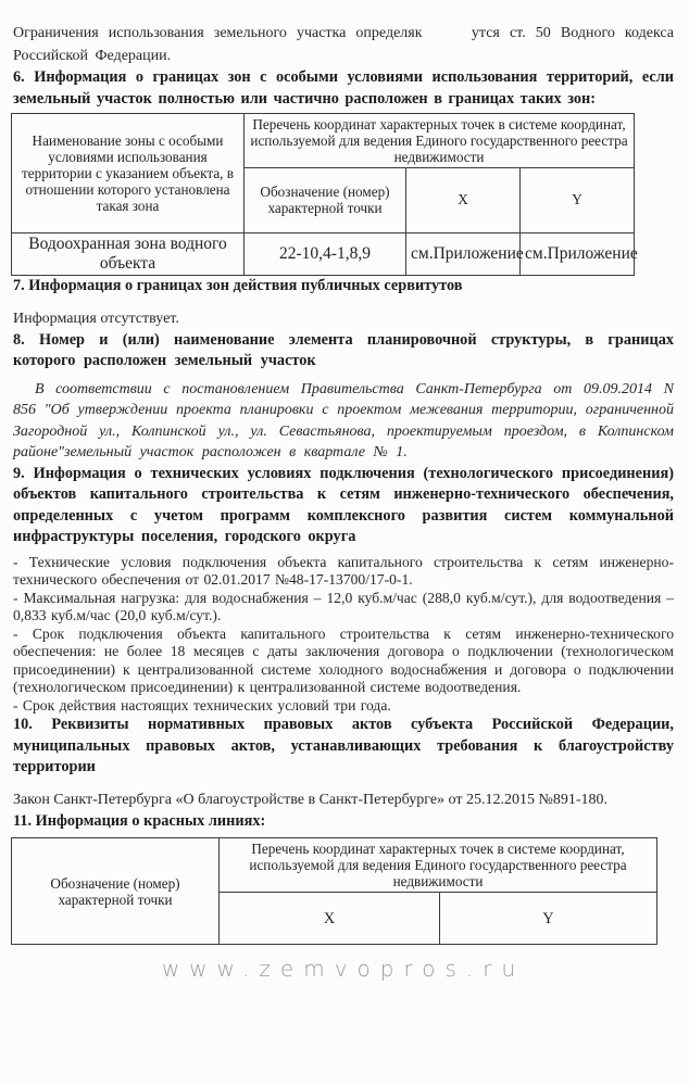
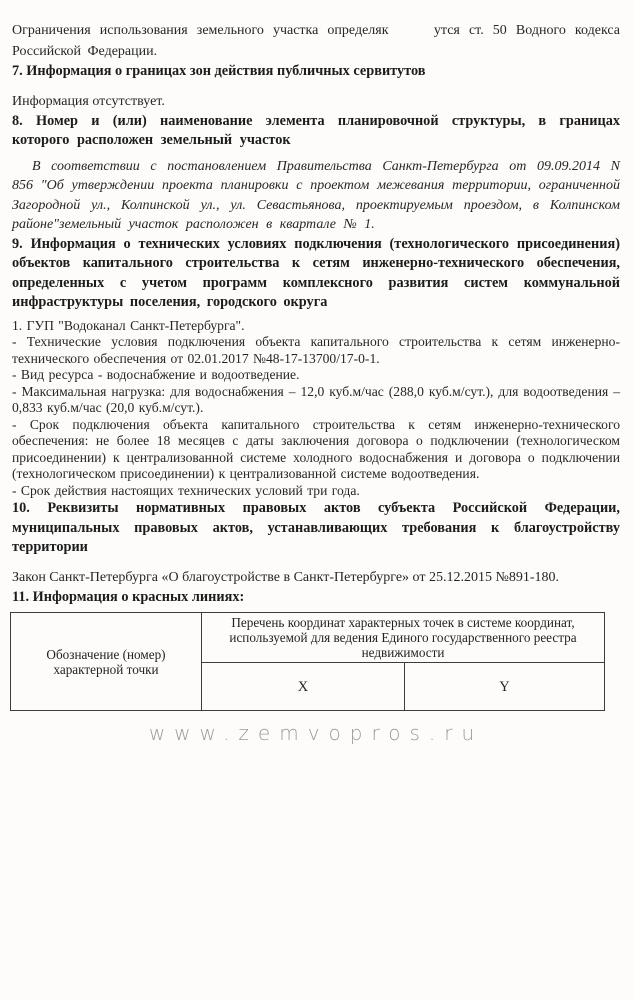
  Ограничения использования земельного участка определяк утся ст. 50 Водного кодекса Российской Федерации.
- 6. Информация о границах зон с особыми условиями использования территорий, если земельный участок полностью или частично расположен в границах таких зон:
- Наименование зоны с особыми условиями использования территории с указанием объекта, в отношении которого установлена такая зона	Перечень координат характерных точек в системе координат, используемой для ведения Единого государственного реестра недвижимости
- Обозначение (номер) характерной точки	X	Y
- Водоохранная зона водного объекта	22-10,4-1,8,9	см.Приложение	см.Приложение
  7. Информация о границах зон действия публичных сервитутов
  Информация отсутствует.
  8. Номер и (или) наименование элемента планировочной структуры, в границах которого расположен земельный участок
  В соответствии с постановлением Правительства Санкт-Петербурга от 09.09.2014 N 856 "Об утверждении проекта планировки с проектом межевания территории, ограниченной Загородной ул., Колпинской ул., ул. Севастьянова, проектируемым проездом, в Колпинском районе"земельный участок расположен в квартале № 1.
  9. Информация о технических условиях подключения (технологического присоединения) объектов капитального строительства к сетям инженерно-технического обеспечения, определенных с учетом программ комплексного развития систем коммунальной инфраструктуры поселения, городского округа
+ 1. ГУП "Водоканал Санкт-Петербурга".
  - Технические условия подключения объекта капитального строительства к сетям инженерно-технического обеспечения от 02.01.2017 №48-17-13700/17-0-1.
+ - Вид ресурса - водоснабжение и водоотведение.
  - Максимальная нагрузка: для водоснабжения – 12,0 куб.м/час (288,0 куб.м/сут.), для водоотведения – 0,833 куб.м/час (20,0 куб.м/сут.).
  - Срок подключения объекта капитального строительства к сетям инженерно-технического обеспечения: не более 18 месяцев с даты заключения договора о подключении (технологическом присоединении) к централизованной системе холодного водоснабжения и договора о подключении (технологическом присоединении) к централизованной системе водоотведения.
  - Срок действия настоящих технических условий три года.
  10. Реквизиты нормативных правовых актов субъекта Российской Федерации, муниципальных правовых актов, устанавливающих требования к благоустройству территории
  Закон Санкт-Петербурга «О благоустройстве в Санкт-Петербурге» от 25.12.2015 №891-180.
  11. Информация о красных линиях:
  Обозначение (номер) характерной точки	Перечень координат характерных точек в системе координат, используемой для ведения Единого государственного реестра недвижимости
  X	Y
  www.zemvopros.ru
